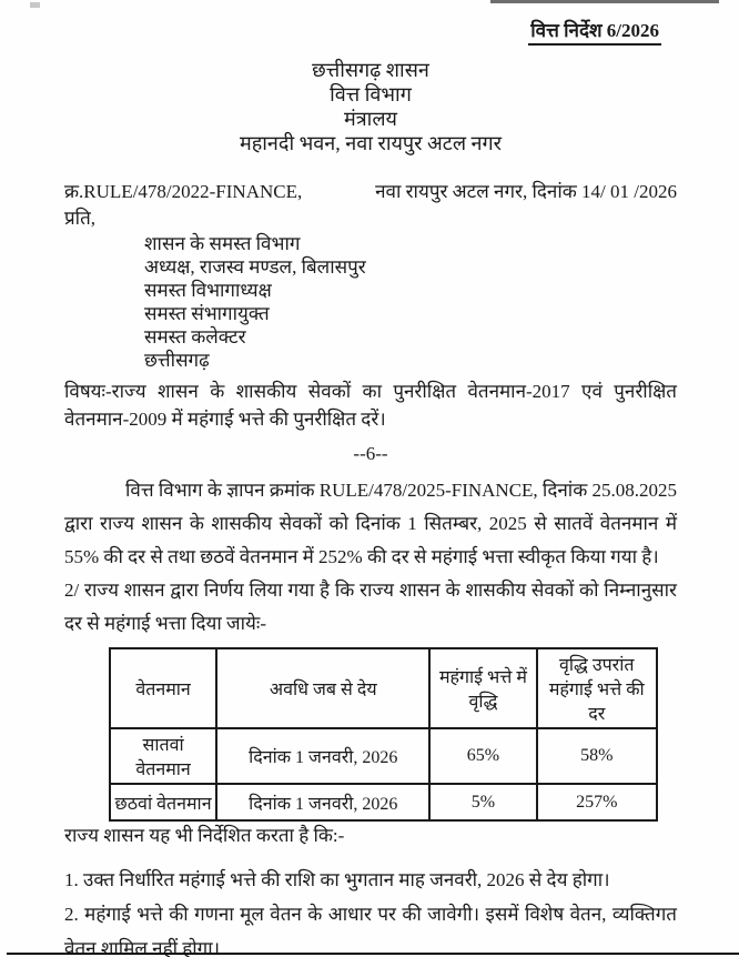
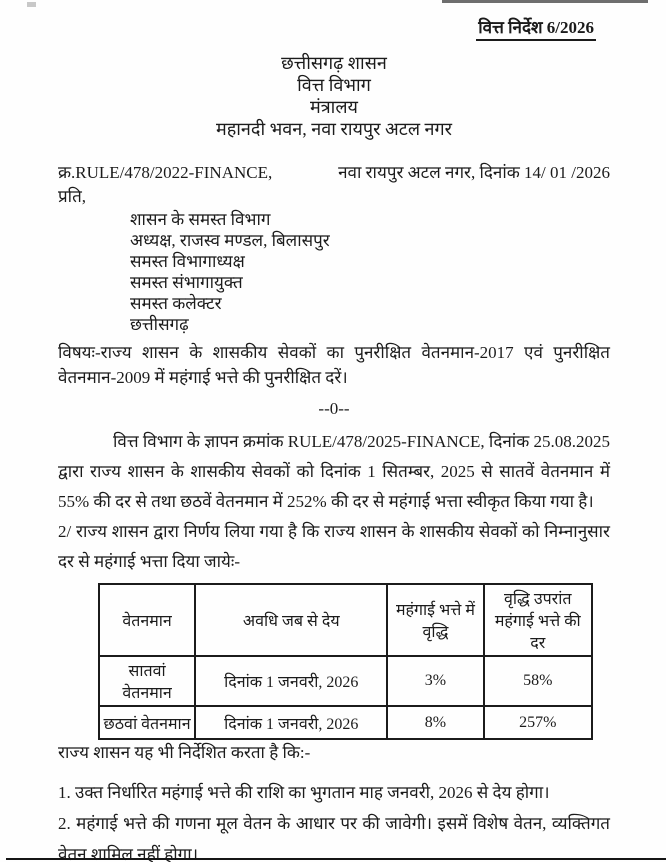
  वित्त निर्देश 6/2026
  छत्तीसगढ़ शासन
  वित्त विभाग
  मंत्रालय
  महानदी भवन, नवा रायपुर अटल नगर
  क्र.RULE/478/2022-FINANCE,
  नवा रायपुर अटल नगर, दिनांक 14/ 01 /2026
  प्रति,
  शासन के समस्त विभाग
  अध्यक्ष, राजस्व मण्डल, बिलासपुर
  समस्त विभागाध्यक्ष
  समस्त संभागायुक्त
  समस्त कलेक्टर
  छत्तीसगढ़
  विषयः-राज्य शासन के शासकीय सेवकों का पुनरीक्षित वेतनमान-2017 एवं पुनरीक्षित वेतनमान-2009 में महंगाई भत्ते की पुनरीक्षित दरें।
- --6--
+ --0--
  वित्त विभाग के ज्ञापन क्रमांक RULE/478/2025-FINANCE, दिनांक 25.08.2025 द्वारा राज्य शासन के शासकीय सेवकों को दिनांक 1 सितम्बर, 2025 से सातवें वेतनमान में 55% की दर से तथा छठवें वेतनमान में 252% की दर से महंगाई भत्ता स्वीकृत किया गया है।
  2/ राज्य शासन द्वारा निर्णय लिया गया है कि राज्य शासन के शासकीय सेवकों को निम्नानुसार दर से महंगाई भत्ता दिया जायेः-
  वेतनमान	अवधि जब से देय	महंगाई भत्ते में वृद्धि	वृद्धि उपरांत महंगाई भत्ते की दर
- सातवां वेतनमान	दिनांक 1 जनवरी, 2026	65%	58%
+ सातवां वेतनमान	दिनांक 1 जनवरी, 2026	3%	58%
- छठवां वेतनमान	दिनांक 1 जनवरी, 2026	5%	257%
+ छठवां वेतनमान	दिनांक 1 जनवरी, 2026	8%	257%
  राज्य शासन यह भी निर्देशित करता है कि:-
  1. उक्त निर्धारित महंगाई भत्ते की राशि का भुगतान माह जनवरी, 2026 से देय होगा।
  2. महंगाई भत्ते की गणना मूल वेतन के आधार पर की जावेगी। इसमें विशेष वेतन, व्यक्तिगत वेतन शामिल नहीं होगा।
